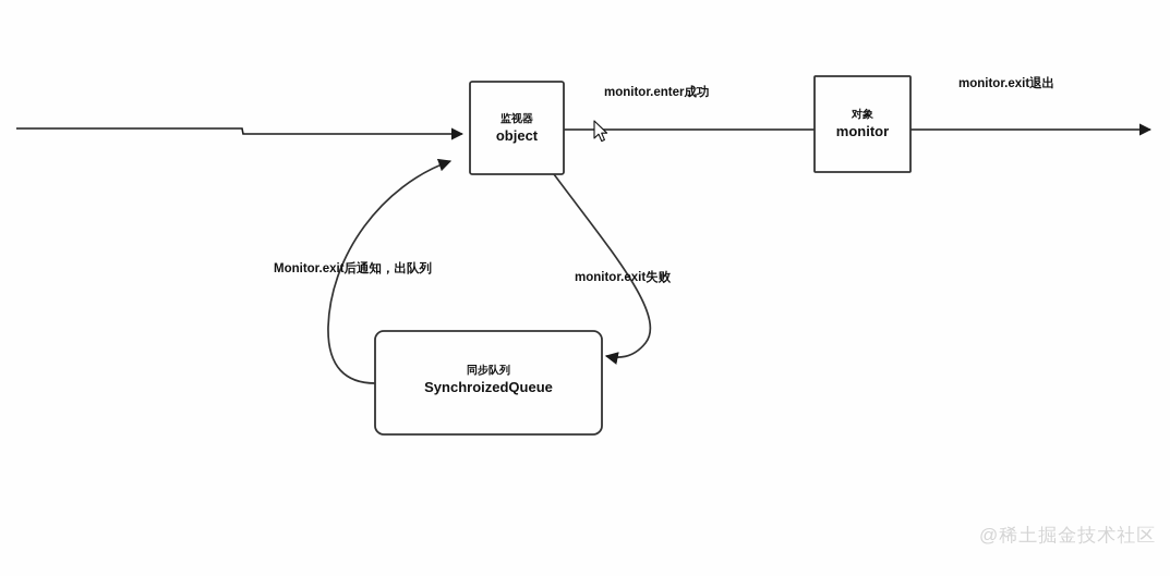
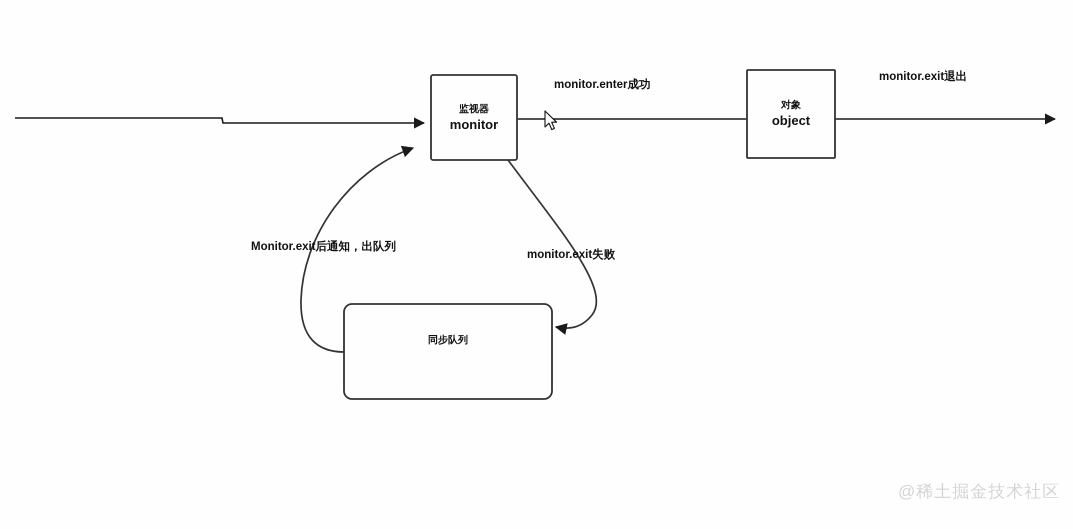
  监视器
- object
+ monitor
  对象
- monitor
+ object
  同步队列
- SynchroizedQueue
  monitor.enter成功
  monitor.exit退出
  Monitor.exit后通知，出队列
  monitor.exit失败
  @稀土掘金技术社区
